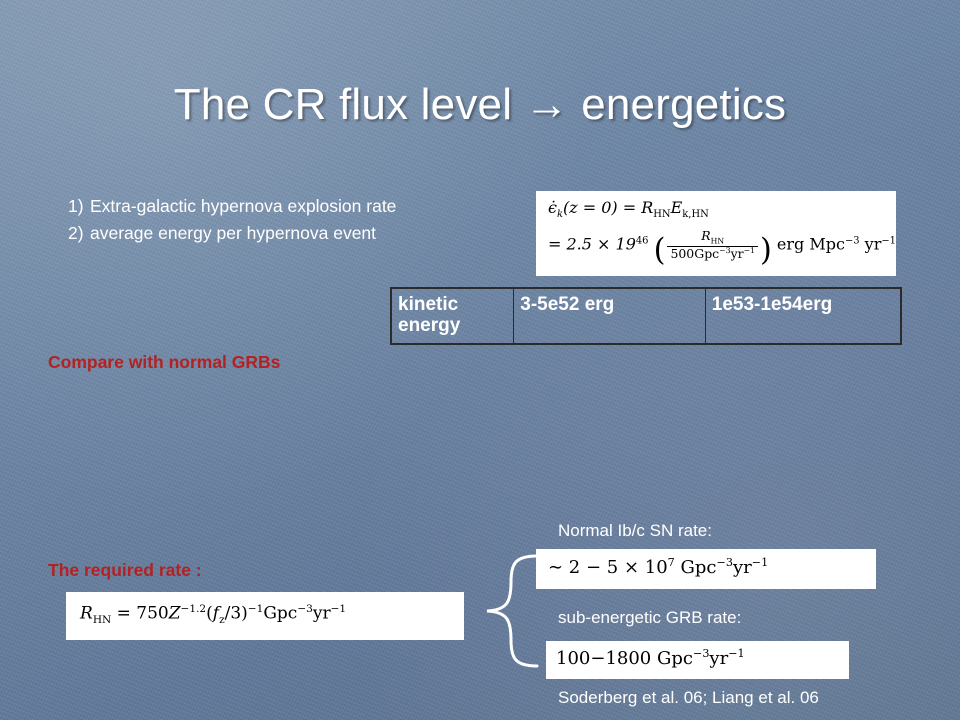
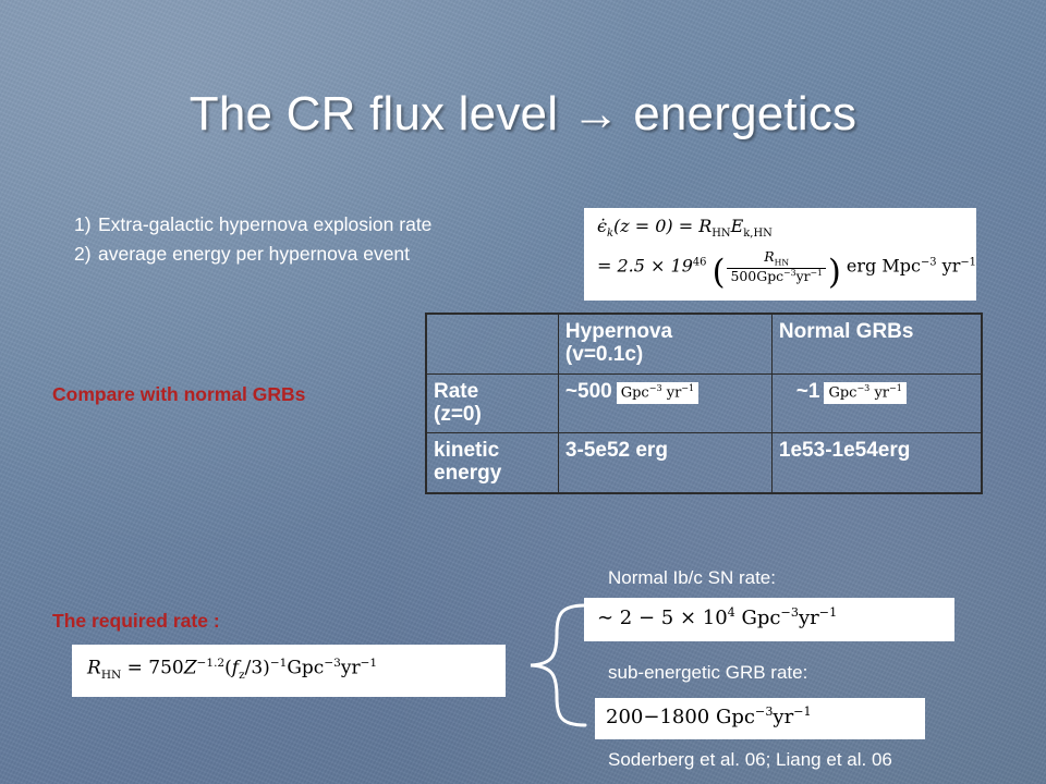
  The CR flux level → energetics
  1)
  Extra-galactic hypernova explosion rate
  2)
  average energy per hypernova event
  ϵ̇k(z = 0) = RHNEk,HN
  = 2.5 × 1946 (
  RHN
  500Gpc−3yr−1
  ) erg Mpc−3 yr−1
  Compare with normal GRBs
+ 	Hypernova (v=0.1c)	Normal GRBs
+ Rate (z=0)	~500 Gpc−3 yr−1	~1 Gpc−3 yr−1
  kinetic energy	3-5e52 erg	1e53-1e54erg
  The required rate :
  RHN = 750Z−1.2(fz/3)−1Gpc−3yr−1
  Normal Ib/c SN rate:
- ∼ 2 − 5 × 107 Gpc−3yr−1
+ ∼ 2 − 5 × 104 Gpc−3yr−1
  sub-energetic GRB rate:
- 100−1800 Gpc−3yr−1
+ 200−1800 Gpc−3yr−1
  Soderberg et al. 06; Liang et al. 06
